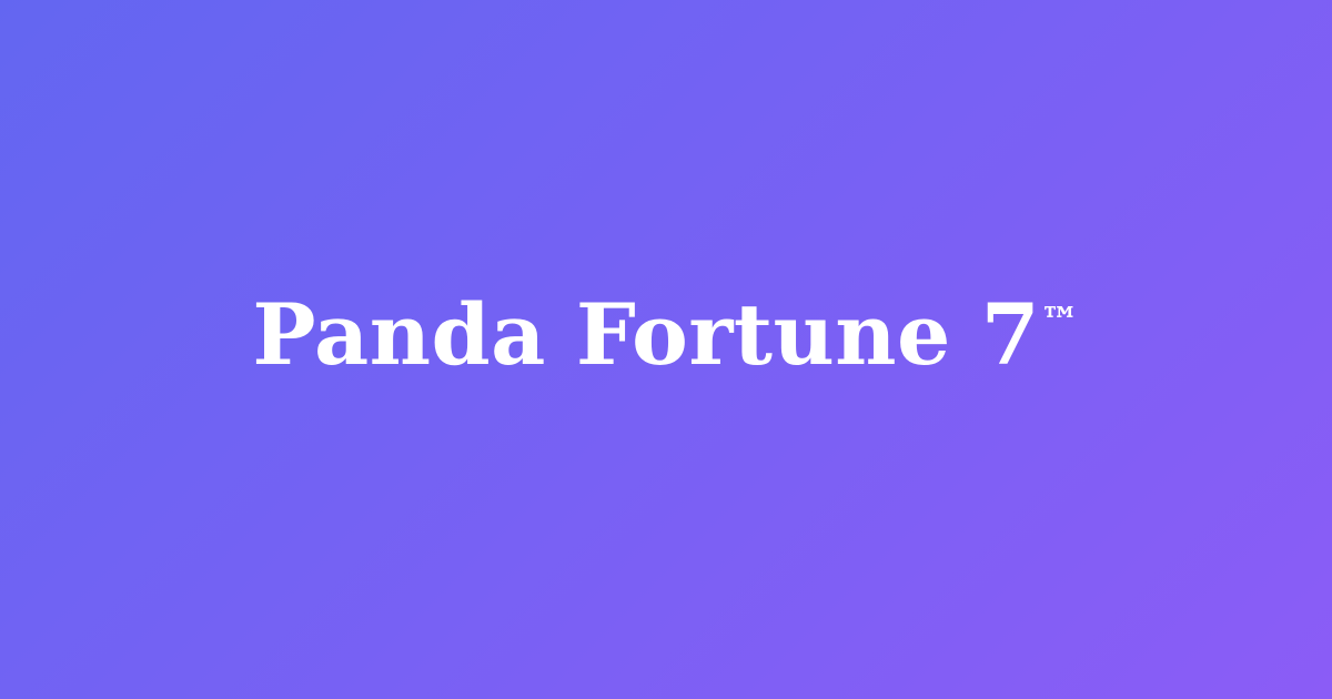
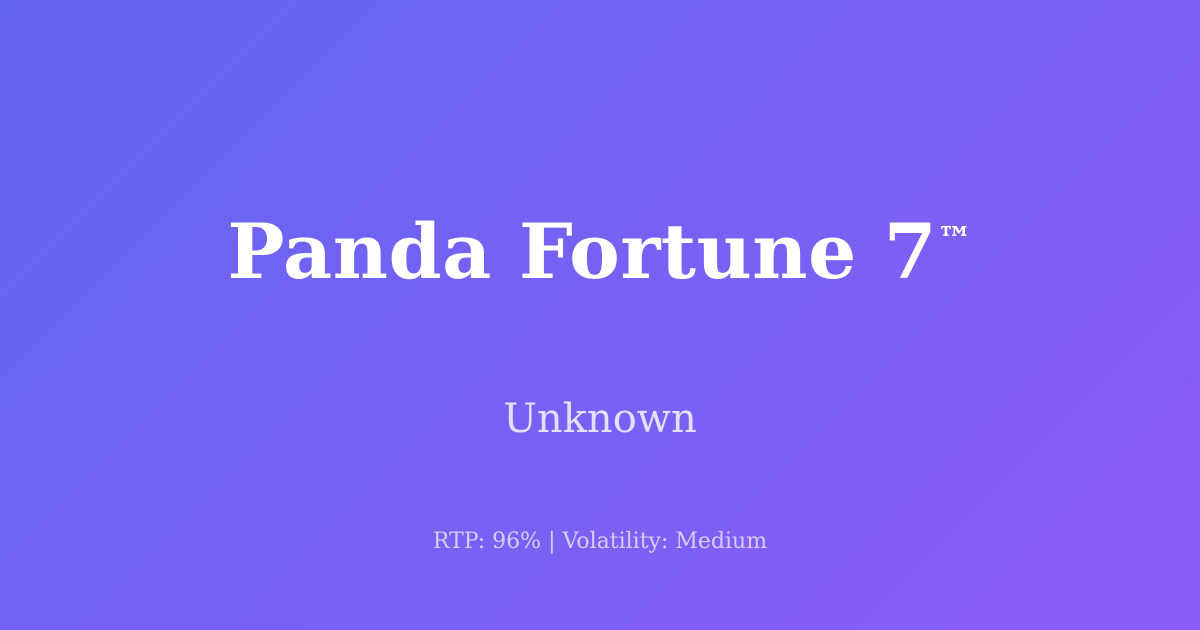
  Panda Fortune 7™
+ Unknown
+ RTP: 96% | Volatility: Medium
